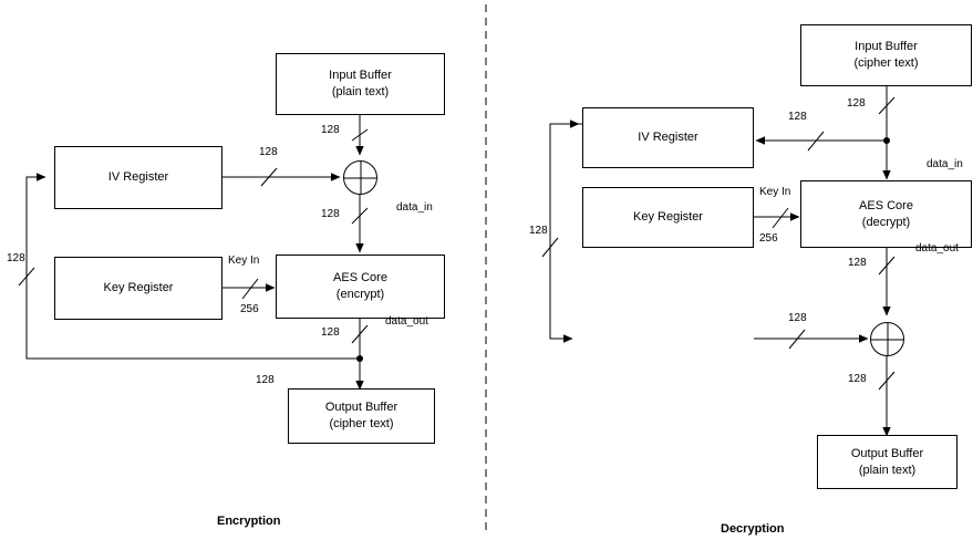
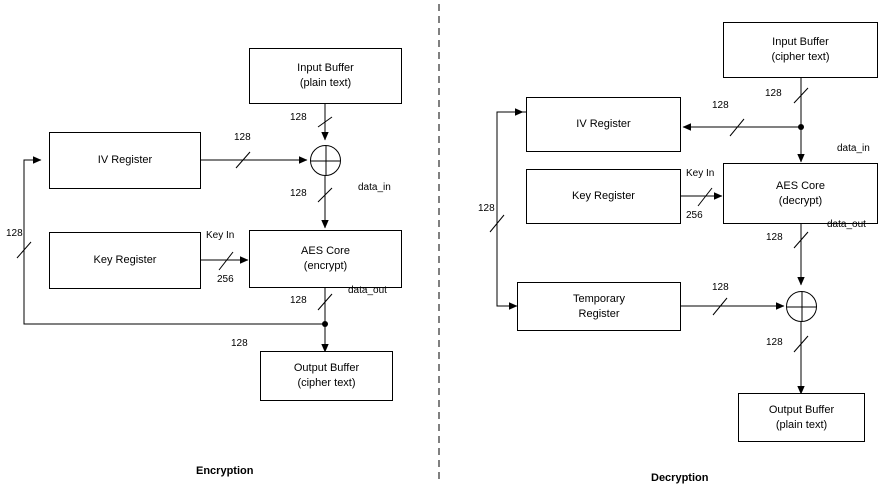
  Input Buffer
  (plain text)
  IV Register
  Key Register
  AES Core
  (encrypt)
  Output Buffer
  (cipher text)
  128
  128
  128
  data_in
  Key In
  256
  128
  data_out
  128
  128
  Encryption
  Input Buffer
  (cipher text)
  IV Register
  Key Register
  AES Core
  (decrypt)
+ Temporary
+ Register
  Output Buffer
  (plain text)
  128
  128
  data_in
  Key In
  256
  128
  data_out
  128
  128
  128
  Decryption
